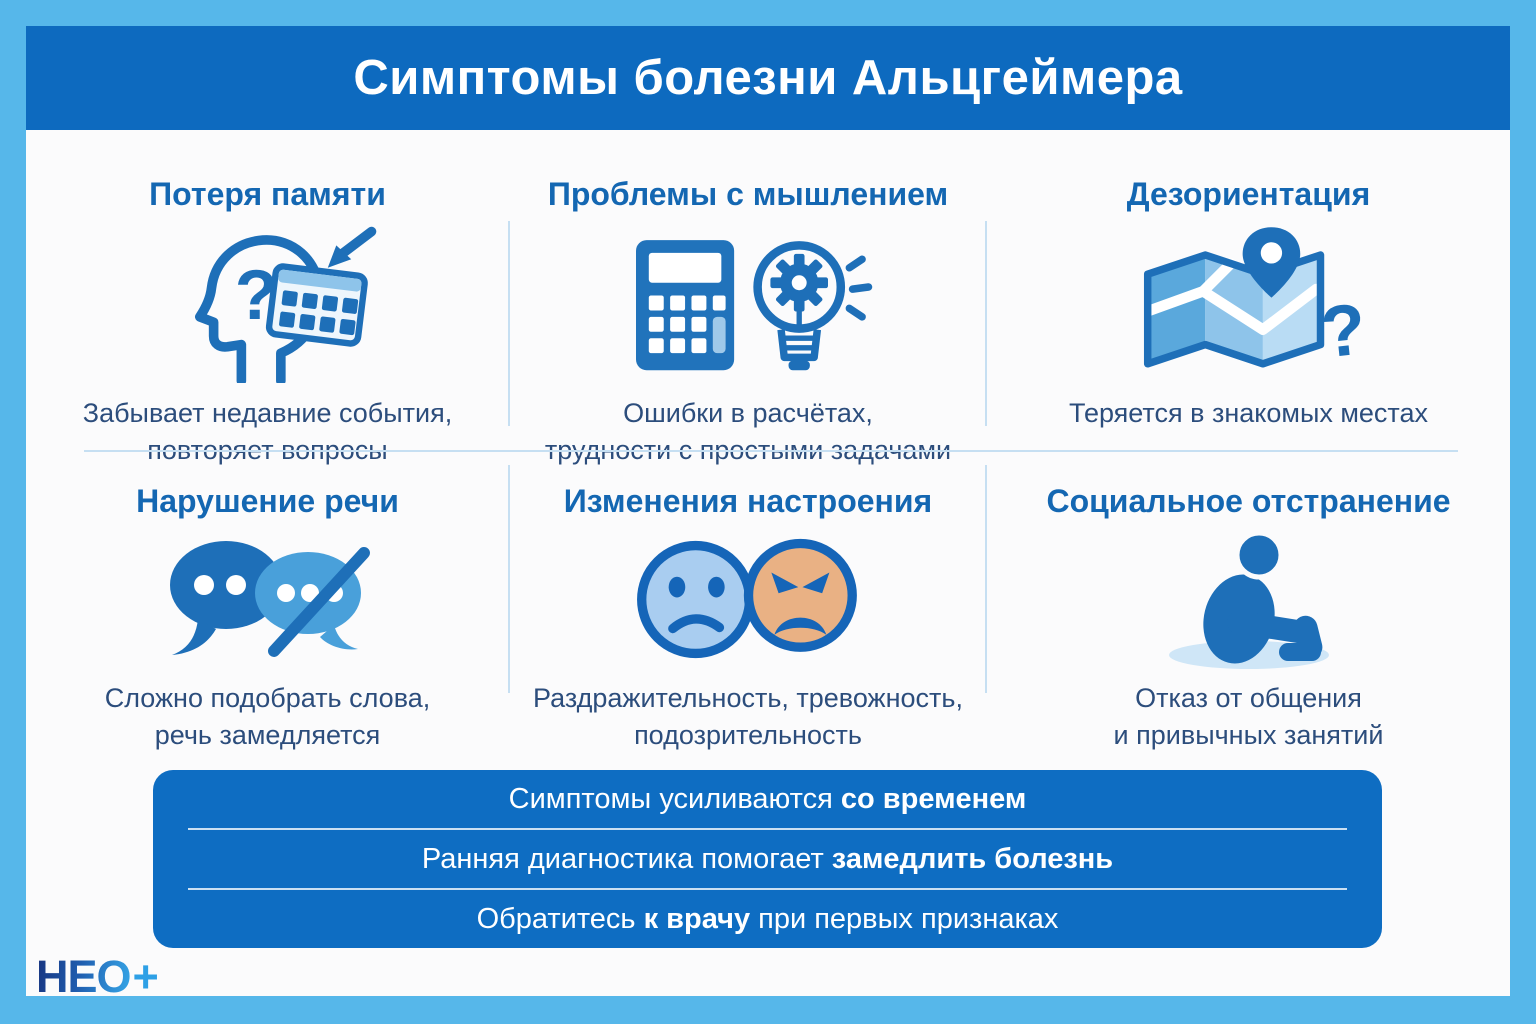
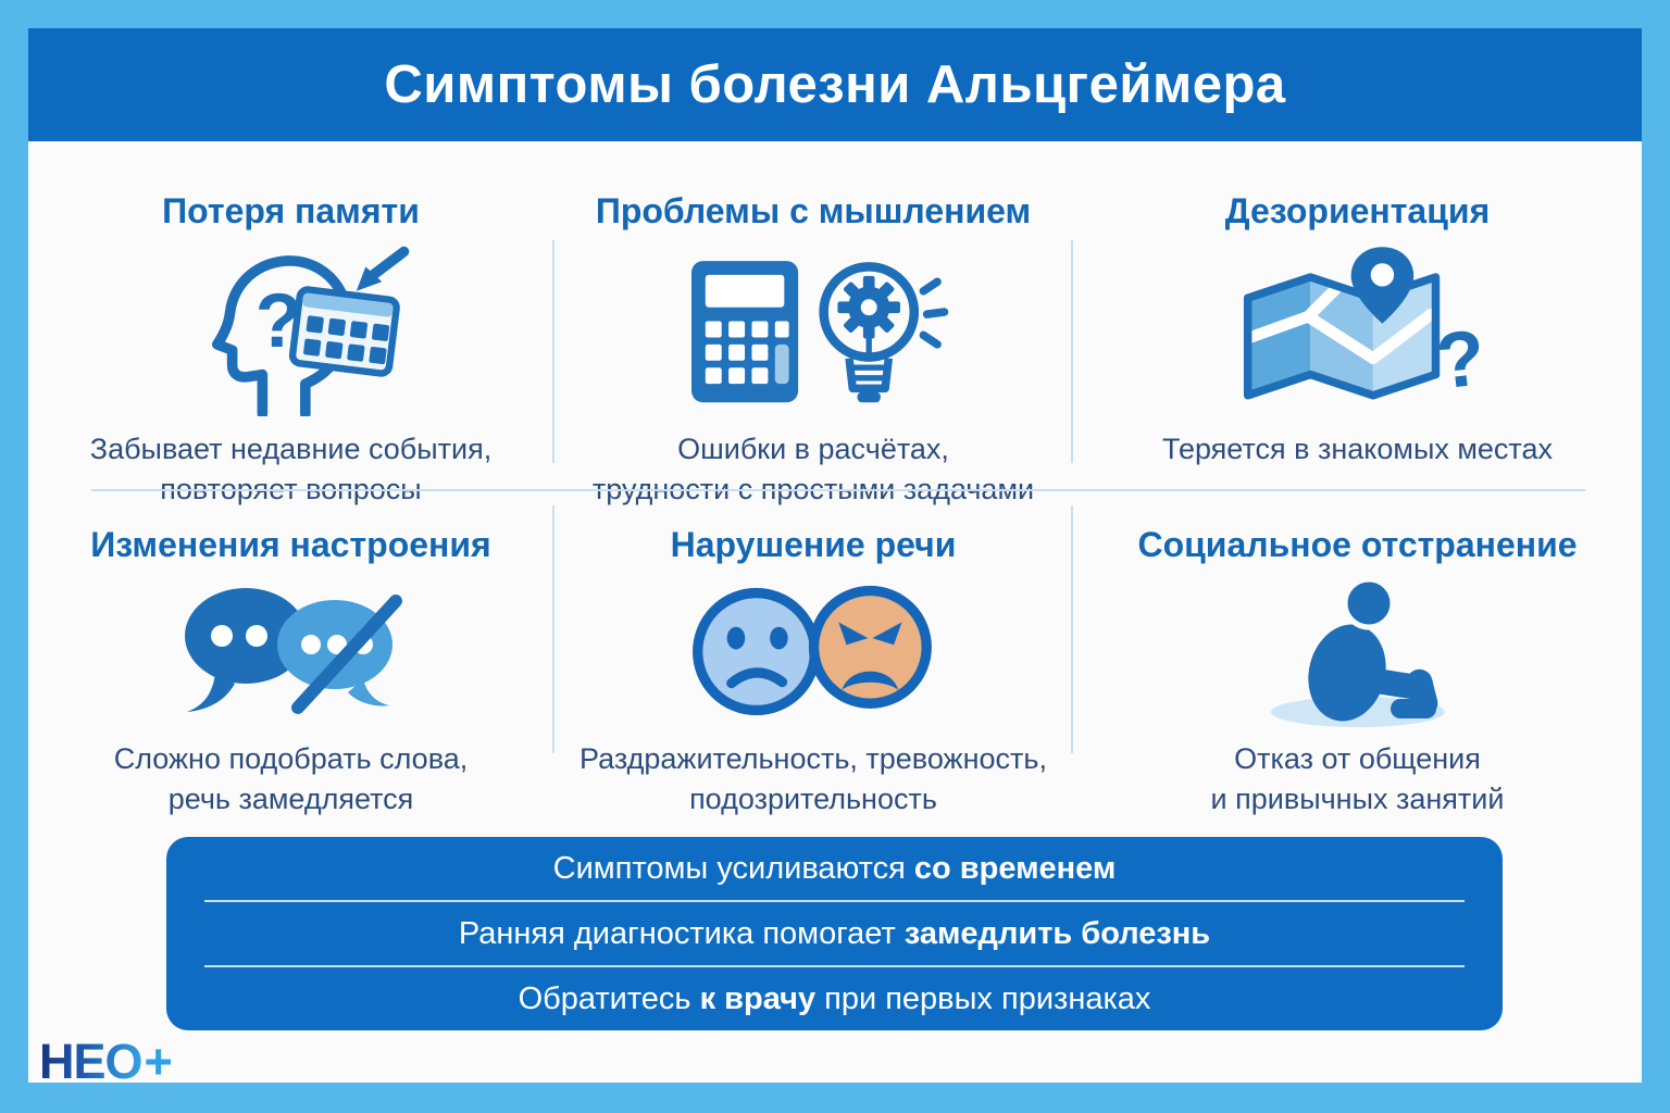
  Симптомы болезни Альцгеймера
  Потеря памяти
  ?
  Забывает недавние события,
  Проблемы с мышлением
  Ошибки в расчётах,
  Дезориентация
  Теряется в знакомых местах
- Нарушение речи
+ Изменения настроения
  Сложно подобрать слова,
  речь замедляется
- Изменения настроения
+ Нарушение речи
  Раздражительность, тревожность,
  подозрительность
  Социальное отстранение
  Отказ от общения
  и привычных занятий
  Симптомы усиливаются
  со временем
  Ранняя диагностика помогает
  замедлить болезнь
  Обратитесь
  к врачу
  при первых признаках
  НЕО
  +
